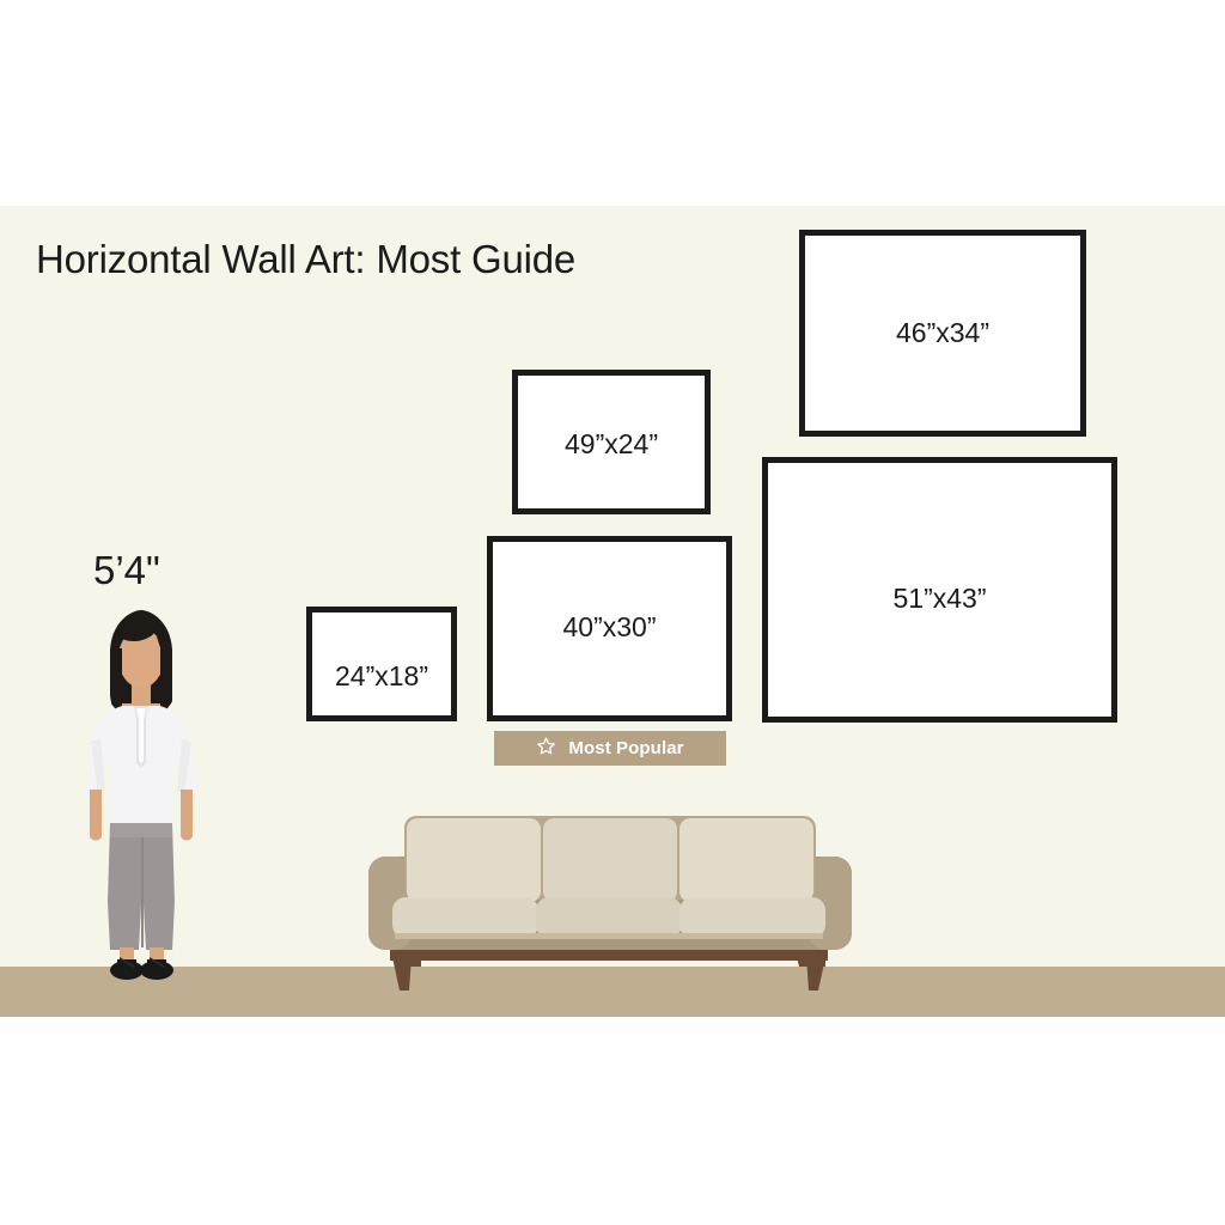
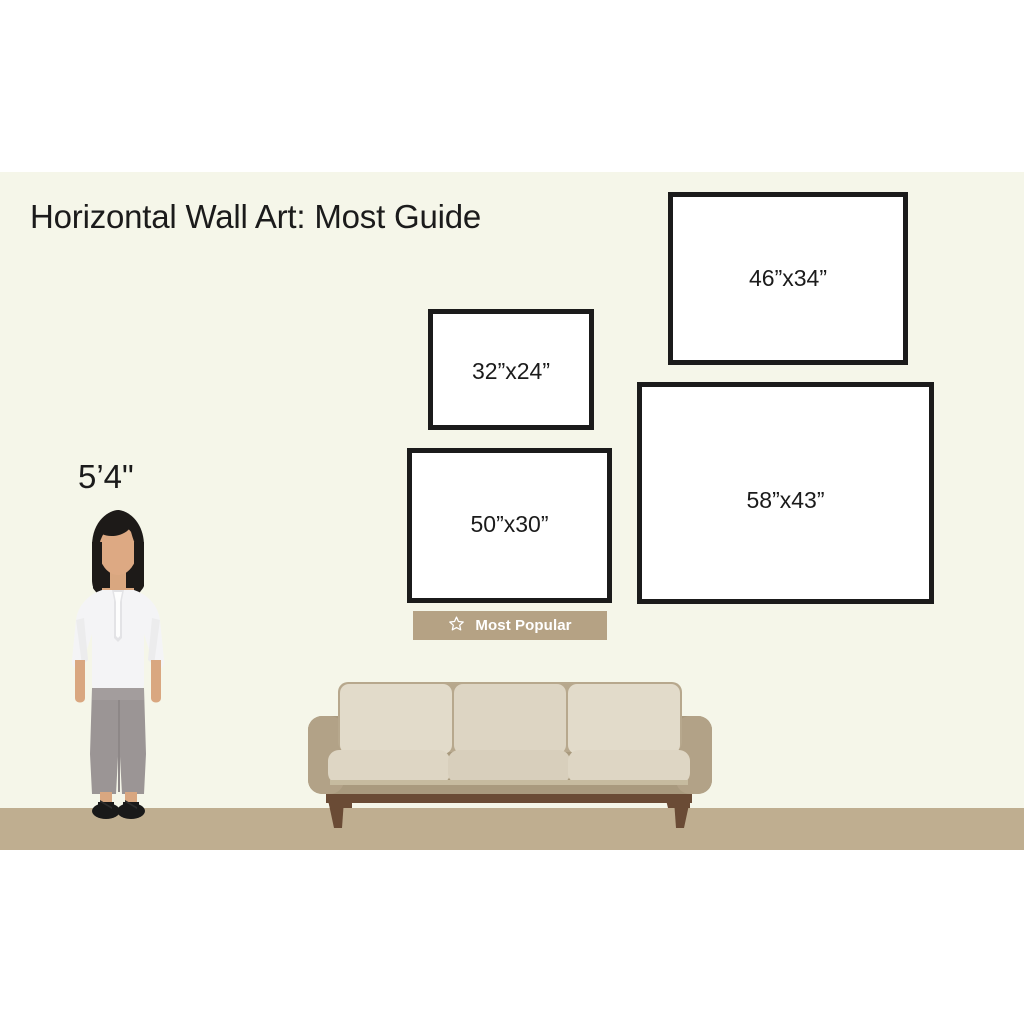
  Horizontal Wall Art: Most Guide
  5’4"
- 24”x18”
- 49”x24”
+ 32”x24”
- 40”x30”
+ 50”x30”
  46”x34”
- 51”x43”
+ 58”x43”
  Most Popular
